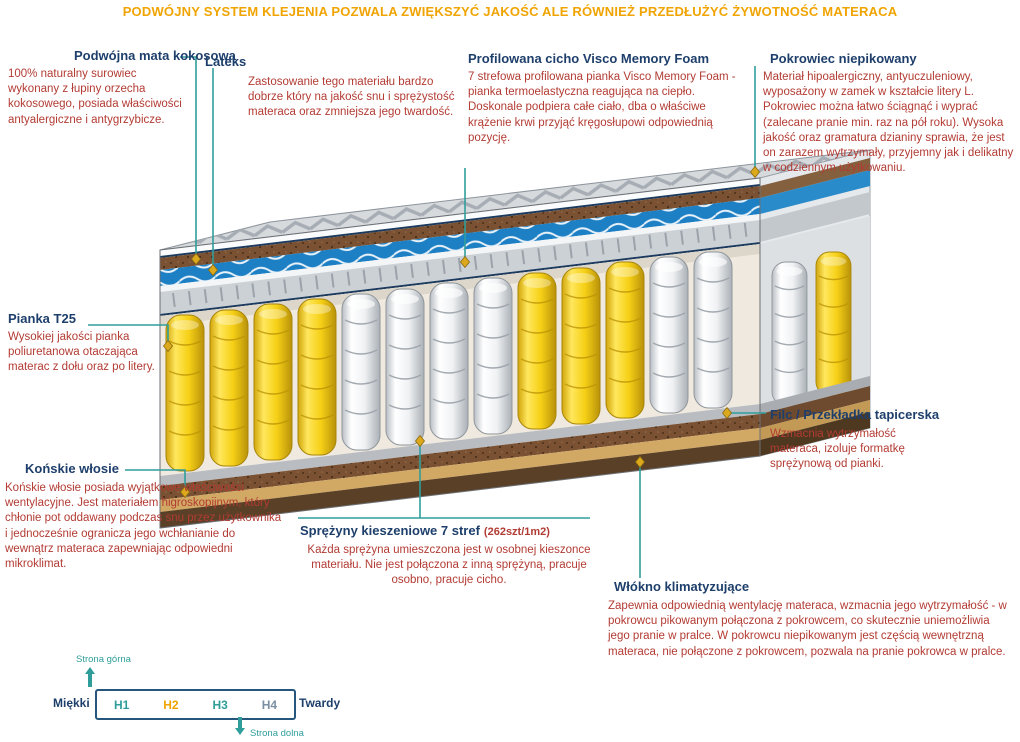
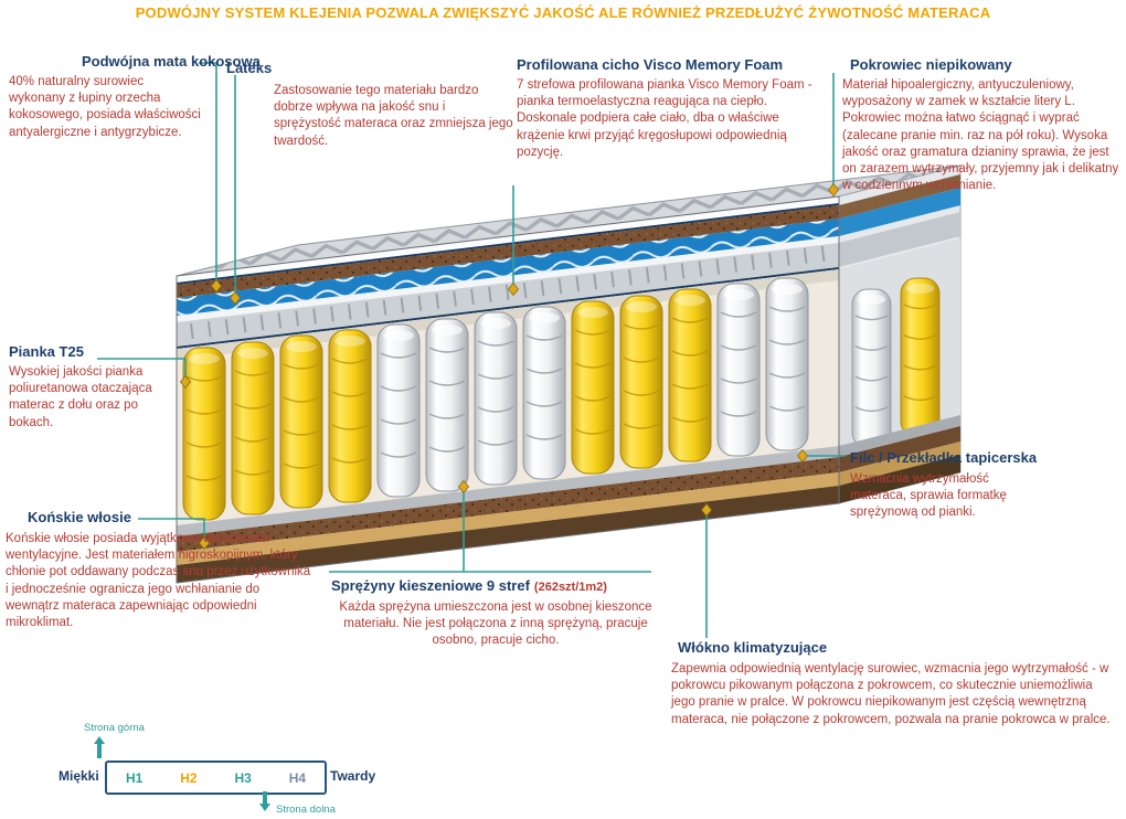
  PODWÓJNY SYSTEM KLEJENIA POZWALA ZWIĘKSZYĆ JAKOŚĆ ALE RÓWNIEŻ PRZEDŁUŻYĆ ŻYWOTNOŚĆ MATERACA
  Podwójna mata kokosowa
- 100% naturalny surowiec wykonany z łupiny orzecha kokosowego, posiada właściwości antyalergiczne i antygrzybicze.
+ 40% naturalny surowiec wykonany z łupiny orzecha kokosowego, posiada właściwości antyalergiczne i antygrzybicze.
  Lateks
- Zastosowanie tego materiału bardzo dobrze który na jakość snu i sprężystość materaca oraz zmniejsza jego twardość.
+ Zastosowanie tego materiału bardzo dobrze wpływa na jakość snu i sprężystość materaca oraz zmniejsza jego twardość.
  Profilowana cicho Visco Memory Foam
  7 strefowa profilowana pianka Visco Memory Foam - pianka termoelastyczna reagująca na ciepło. Doskonale podpiera całe ciało, dba o właściwe krążenie krwi przyjąć kręgosłupowi odpowiednią pozycję.
  Pokrowiec niepikowany
- Materiał hipoalergiczny, antyuczuleniowy, wyposażony w zamek w kształcie litery L. Pokrowiec można łatwo ściągnąć i wyprać (zalecane pranie min. raz na pół roku). Wysoka jakość oraz gramatura dzianiny sprawia, że jest on zarazem wytrzymały, przyjemny jak i delikatny w codziennym użytkowaniu.
+ Materiał hipoalergiczny, antyuczuleniowy, wyposażony w zamek w kształcie litery L. Pokrowiec można łatwo ściągnąć i wyprać (zalecane pranie min. raz na pół roku). Wysoka jakość oraz gramatura dzianiny sprawia, że jest on zarazem wytrzymały, przyjemny jak i delikatny w codziennym wchłanianie.
  Pianka T25
- Wysokiej jakości pianka poliuretanowa otaczająca materac z dołu oraz po litery.
+ Wysokiej jakości pianka poliuretanowa otaczająca materac z dołu oraz po bokach.
  Końskie włosie
  Końskie włosie posiada wyjątkowe właściwości wentylacyjne. Jest materiałem higroskopijnym, który chłonie pot oddawany podczas snu przez użytkownika i jednocześnie ogranicza jego wchłanianie do wewnątrz materaca zapewniając odpowiedni mikroklimat.
- Sprężyny kieszeniowe 7 stref (262szt/1m2)
+ Sprężyny kieszeniowe 9 stref (262szt/1m2)
  Każda sprężyna umieszczona jest w osobnej kieszonce materiału. Nie jest połączona z inną sprężyną, pracuje osobno, pracuje cicho.
  Filc / Przekładka tapicerska
- Wzmacnia wytrzymałość materaca, izoluje formatkę sprężynową od pianki.
+ Wzmacnia wytrzymałość materaca, sprawia formatkę sprężynową od pianki.
  Włókno klimatyzujące
- Zapewnia odpowiednią wentylację materaca, wzmacnia jego wytrzymałość - w pokrowcu pikowanym połączona z pokrowcem, co skutecznie uniemożliwia jego pranie w pralce. W pokrowcu niepikowanym jest częścią wewnętrzną materaca, nie połączone z pokrowcem, pozwala na pranie pokrowca w pralce.
+ Zapewnia odpowiednią wentylację surowiec, wzmacnia jego wytrzymałość - w pokrowcu pikowanym połączona z pokrowcem, co skutecznie uniemożliwia jego pranie w pralce. W pokrowcu niepikowanym jest częścią wewnętrzną materaca, nie połączone z pokrowcem, pozwala na pranie pokrowca w pralce.
  Strona górna
  Miękki
  H1
  H2
  H3
  H4
  Twardy
  Strona dolna
